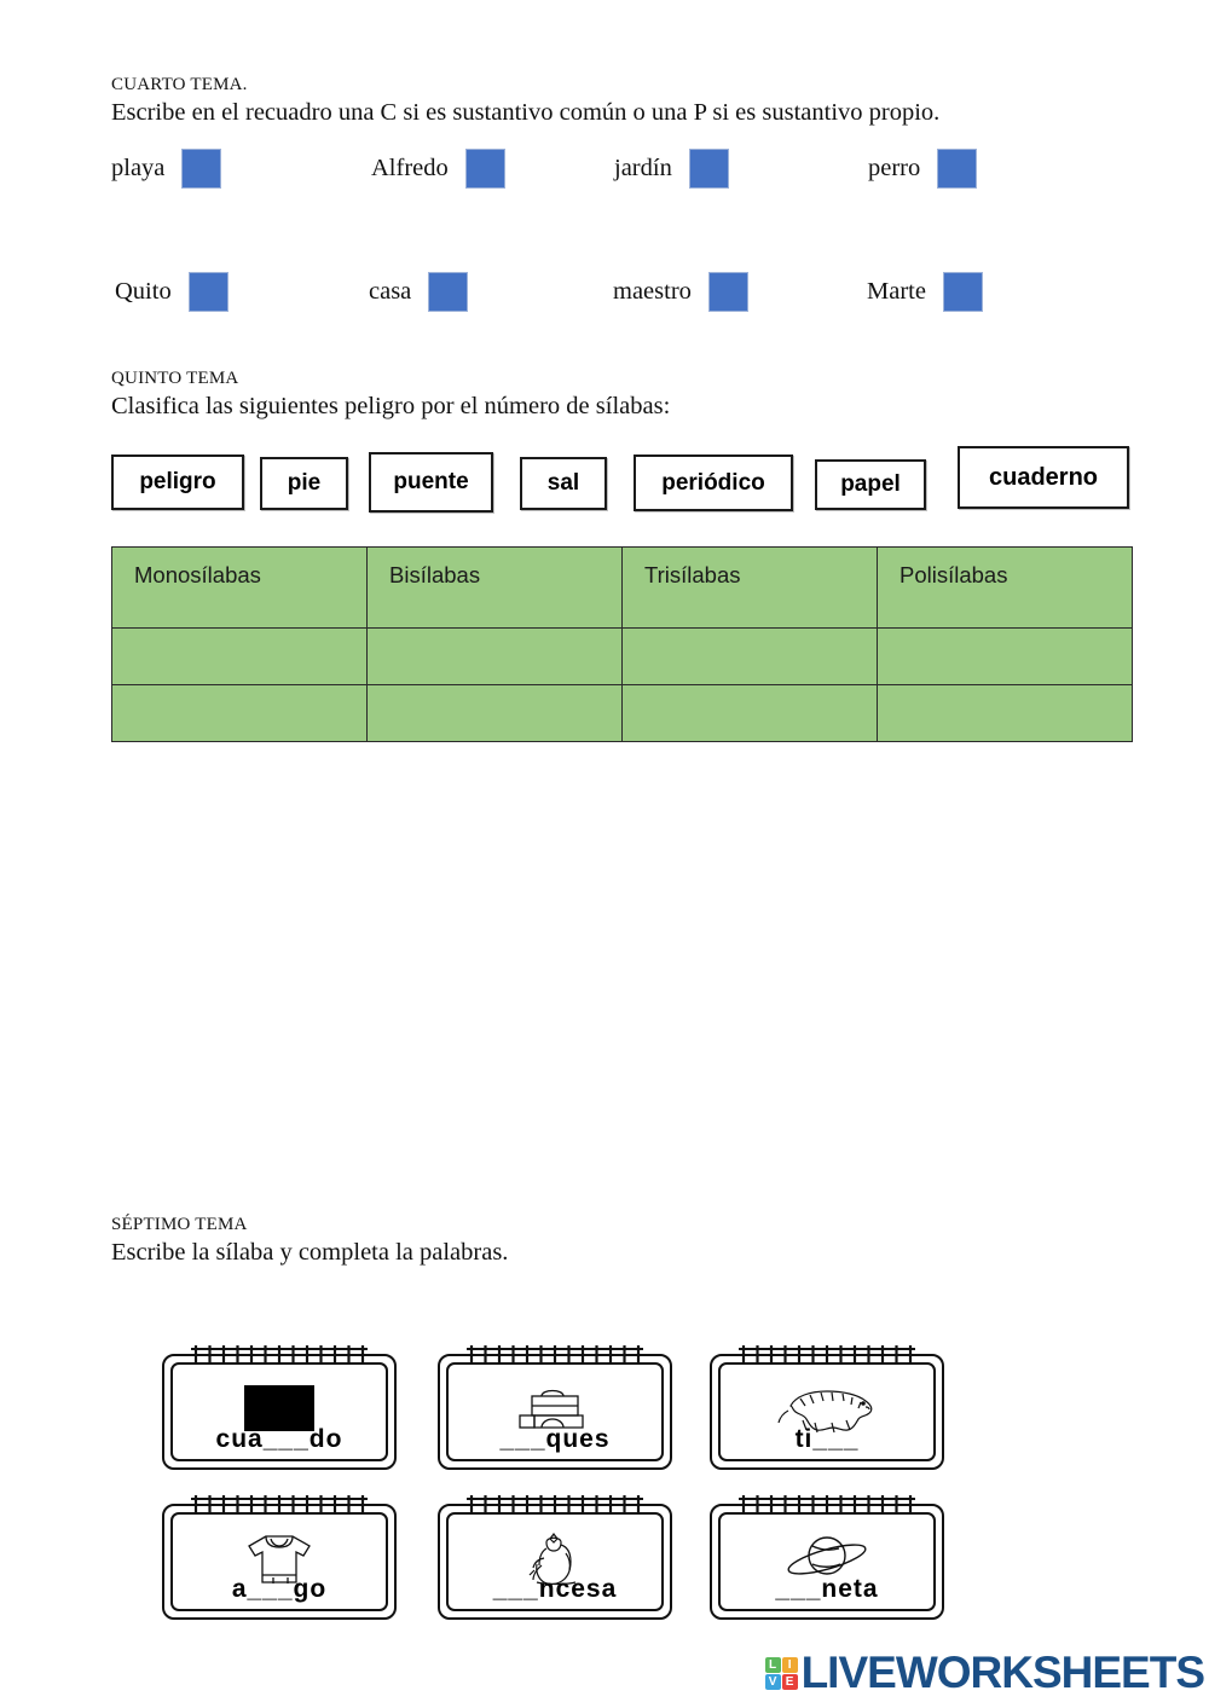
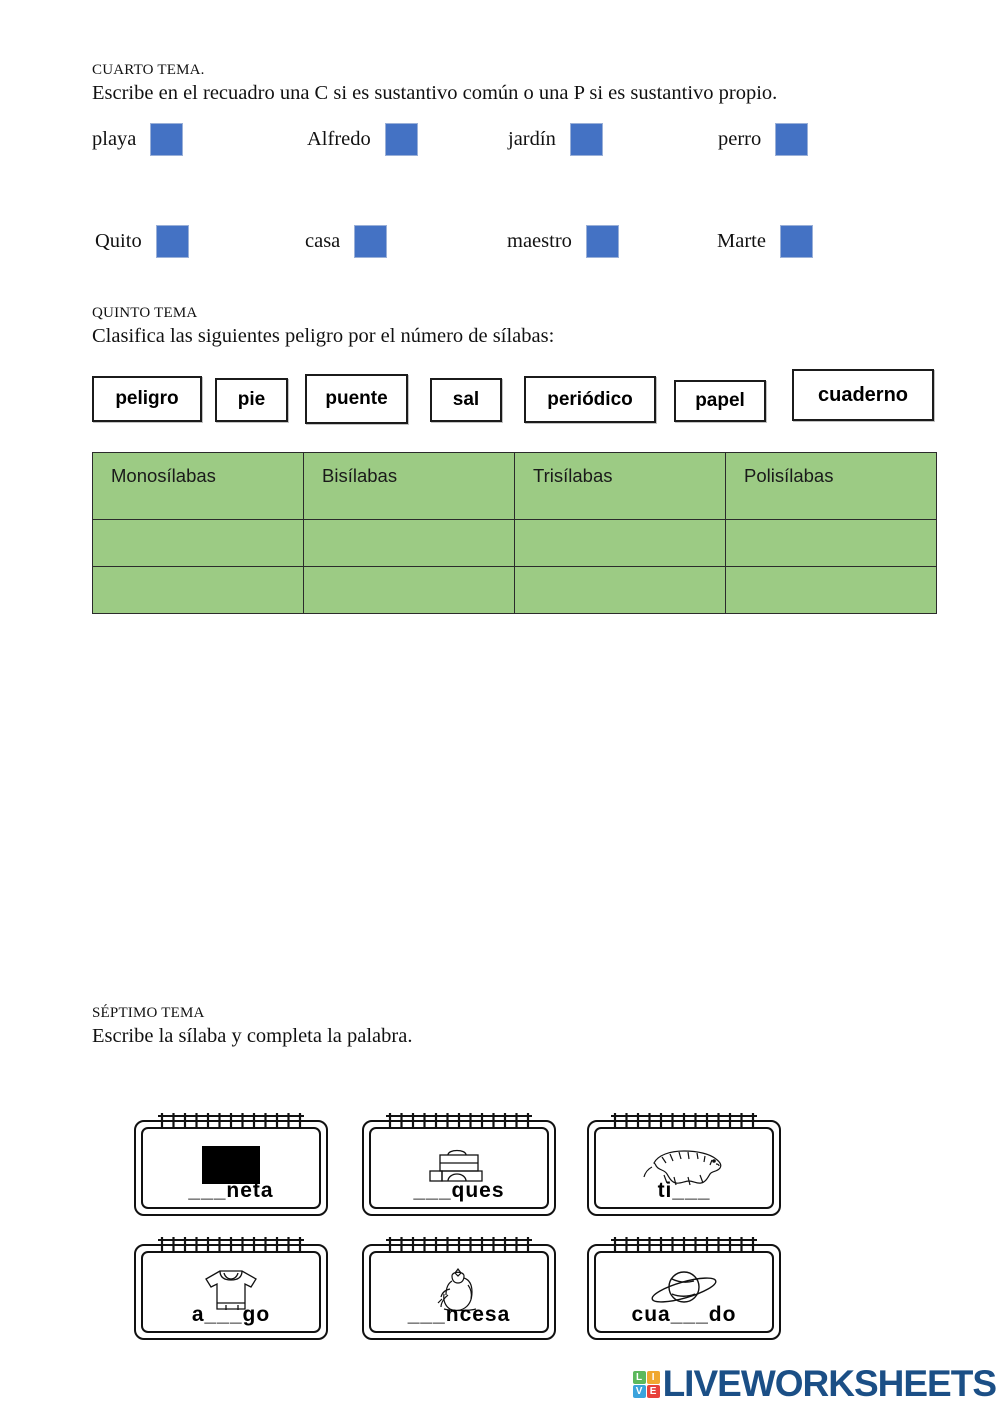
  CUARTO TEMA.
  Escribe en el recuadro una C si es sustantivo común o una P si es sustantivo propio.
  playa
  Alfredo
  jardín
  perro
  Quito
  casa
  maestro
  Marte
  QUINTO TEMA
  Clasifica las siguientes peligro por el número de sílabas:
  peligro
  pie
  puente
  sal
  periódico
  papel
  cuaderno
  Monosílabas	Bisílabas	Trisílabas	Polisílabas
  SÉPTIMO TEMA
- Escribe la sílaba y completa la palabras.
+ Escribe la sílaba y completa la palabra.
- cua___do
+ ___neta
  ___ques
  ti___
  a___go
  ___ncesa
- ___neta
+ cua___do
  L
  I
  V
  E
  LIVEWORKSHEETS
